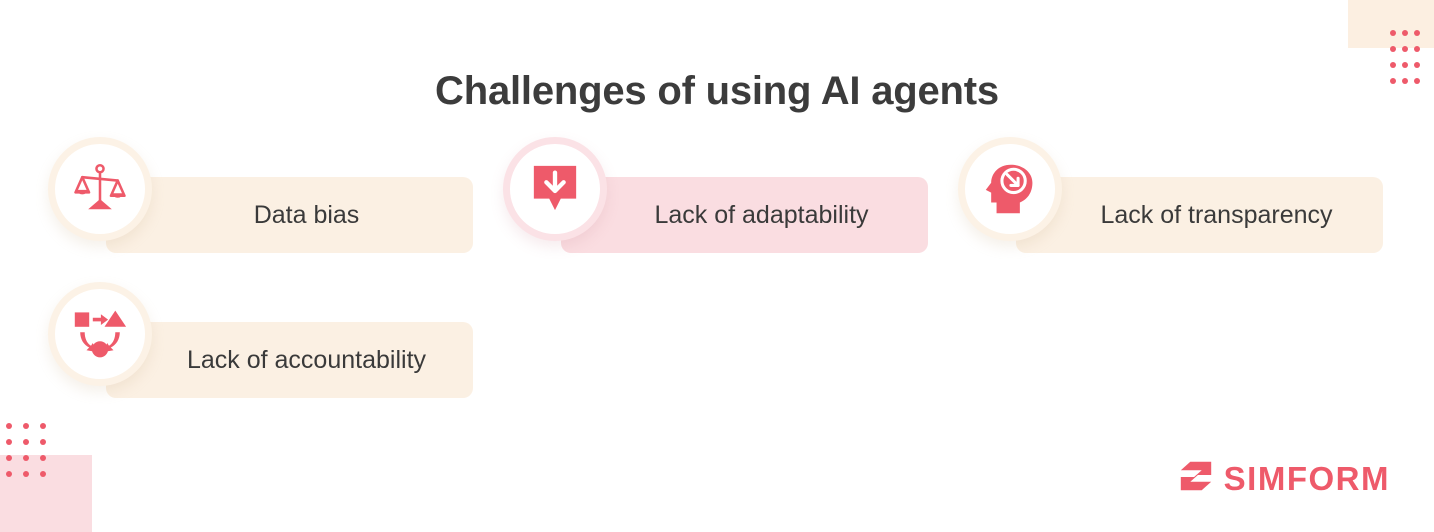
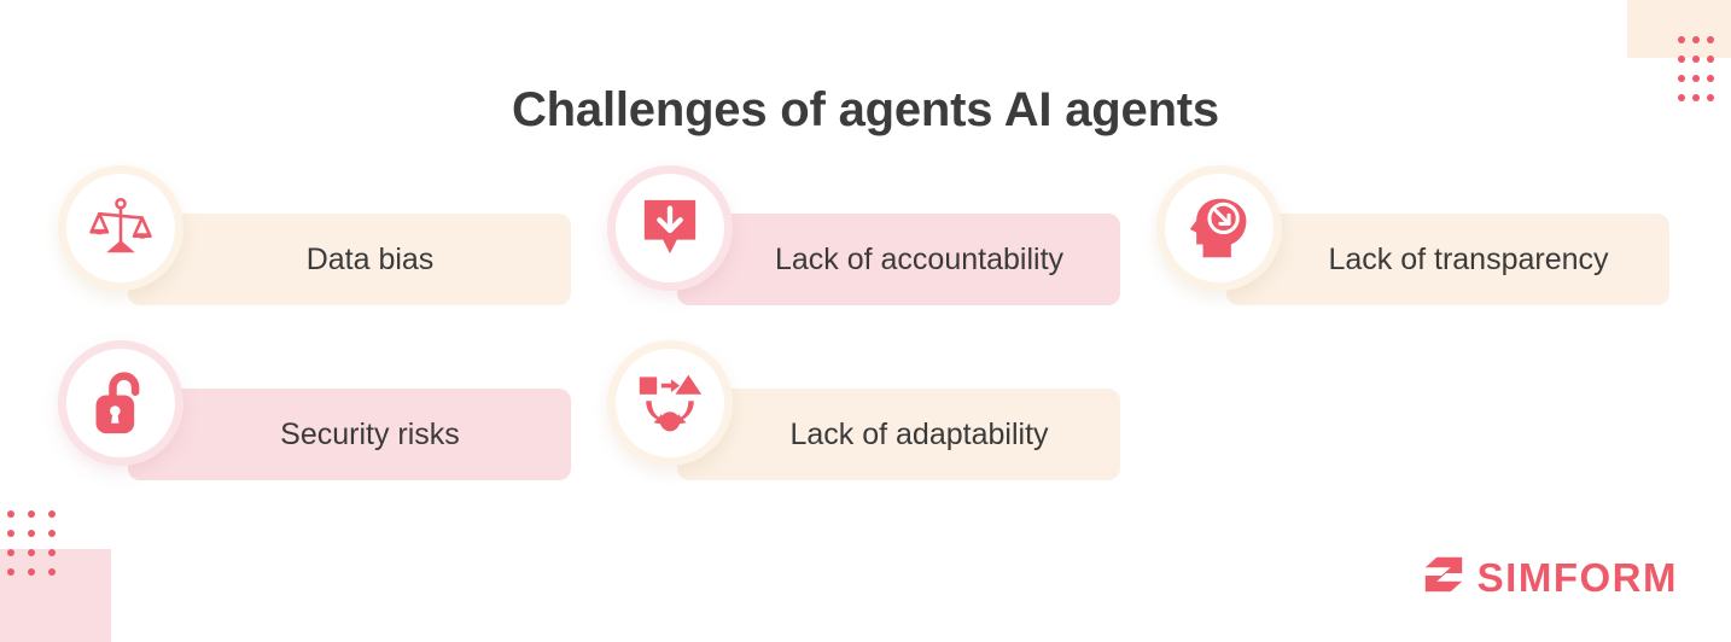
- Challenges of using AI agents
+ Challenges of agents AI agents
  Data bias
- Lack of adaptability
+ Lack of accountability
  Lack of transparency
+ Security risks
- Lack of accountability
+ Lack of adaptability
  SIMFORM
